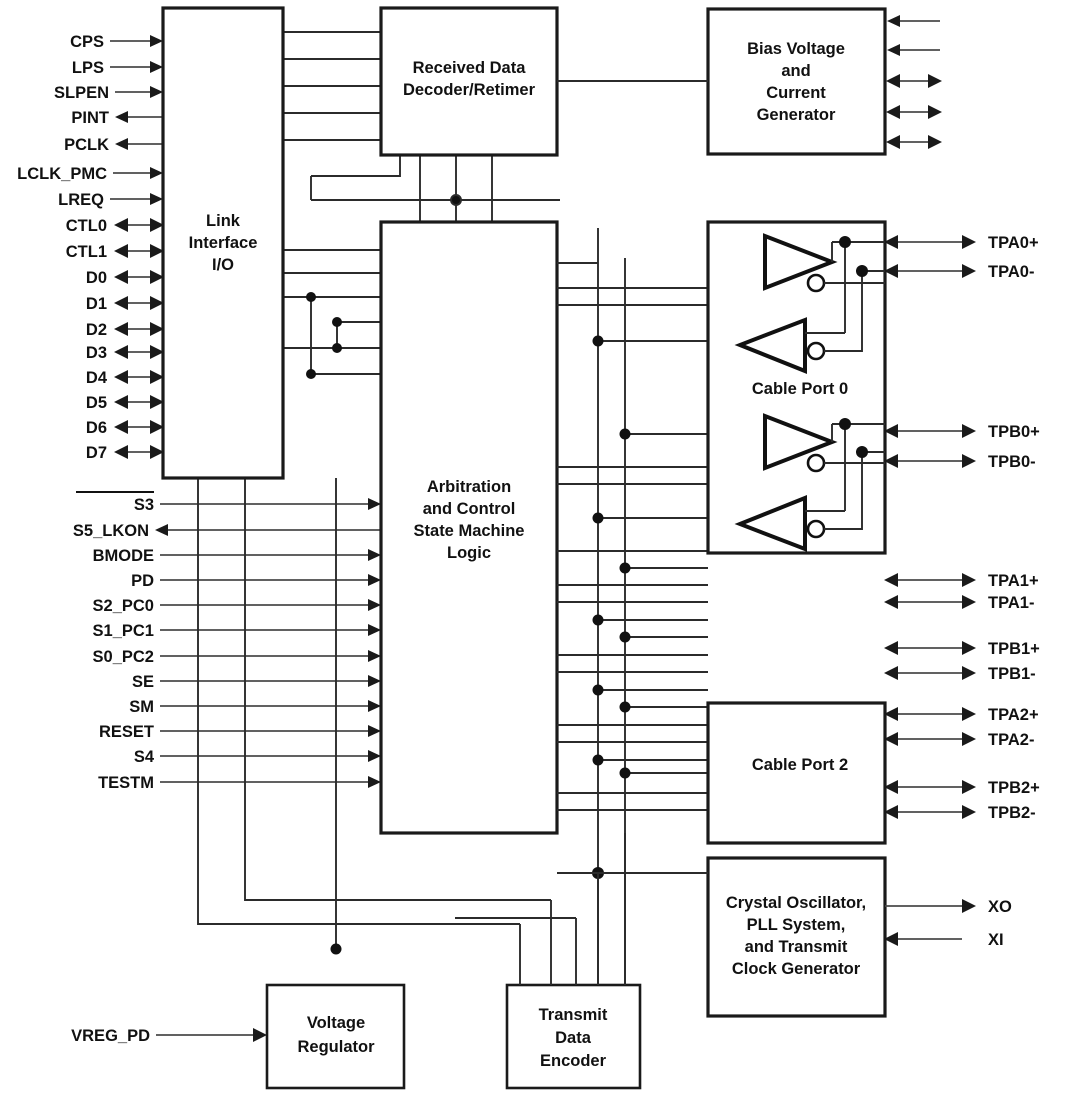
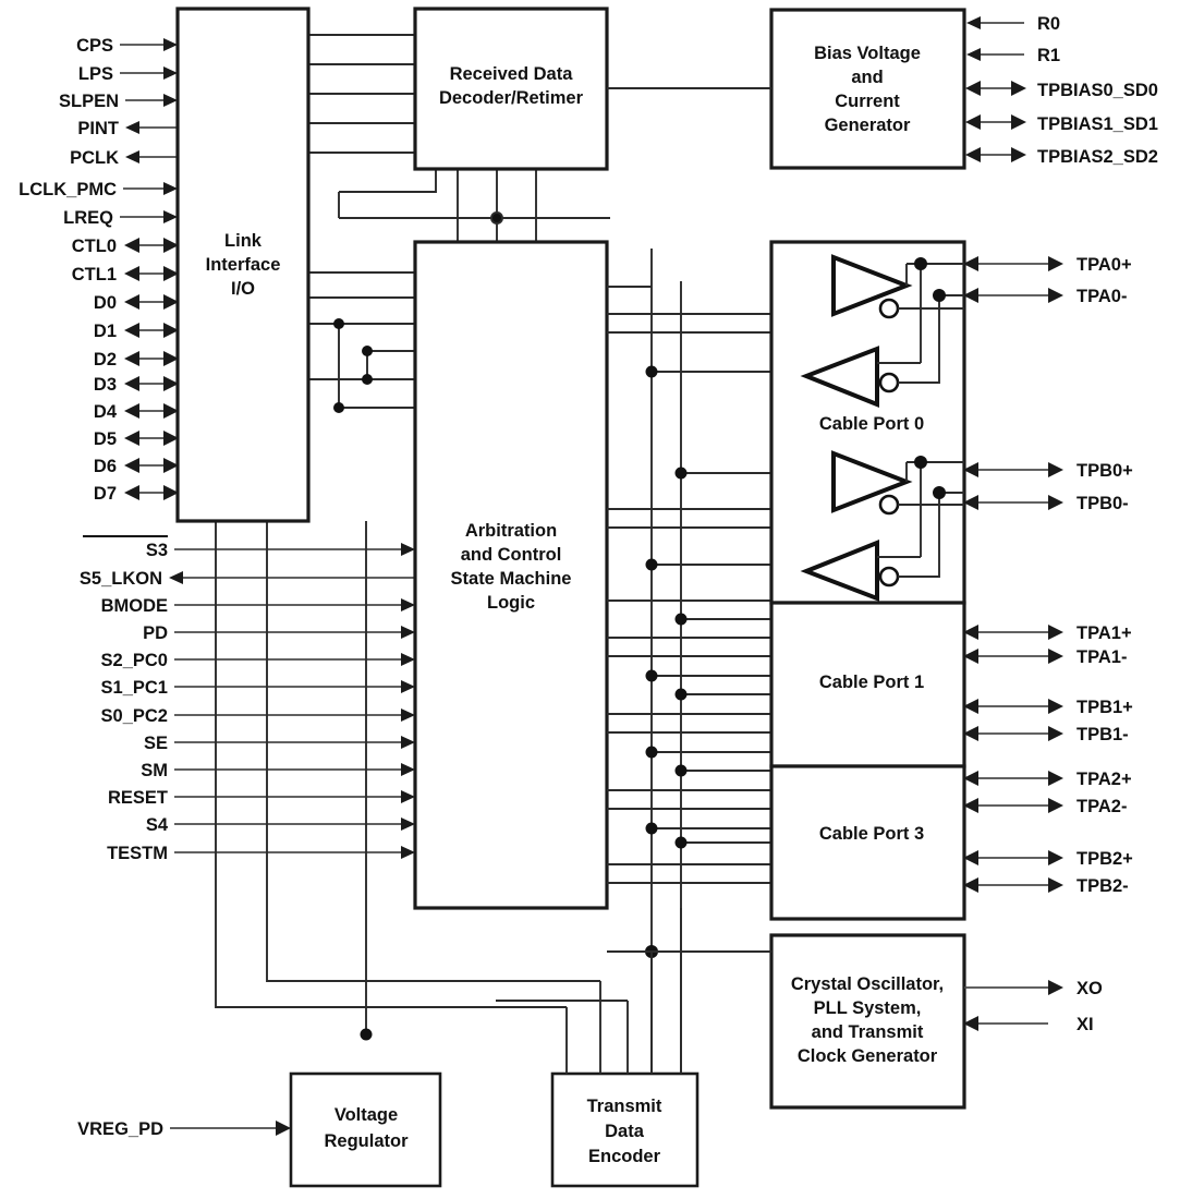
  Received Data
  Decoder/Retimer
  Link
  Interface
  I/O
  Bias Voltage
  and
  Current
  Generator
  Arbitration
  and Control
  State Machine
  Logic
  Cable Port 0
+ Cable Port 1
- Cable Port 2
+ Cable Port 3
  Crystal Oscillator,
  PLL System,
  and Transmit
  Clock Generator
  Voltage
  Regulator
  Transmit
  Data
  Encoder
  CPS
  LPS
  SLPEN
  PINT
  PCLK
  LCLK_PMC
  LREQ
  CTL0
  CTL1
  D0
  D1
  D2
  D3
  D4
  D5
  D6
  D7
  S3
  S5_LKON
  BMODE
  PD
  S2_PC0
  S1_PC1
  S0_PC2
  SE
  SM
  RESET
  S4
  TESTM
  VREG_PD
+ R0
+ R1
+ TPBIAS0_SD0
+ TPBIAS1_SD1
+ TPBIAS2_SD2
  TPA0+
  TPA0-
  TPB0+
  TPB0-
  TPA1+
  TPA1-
  TPB1+
  TPB1-
  TPA2+
  TPA2-
  TPB2+
  TPB2-
  XO
  XI
